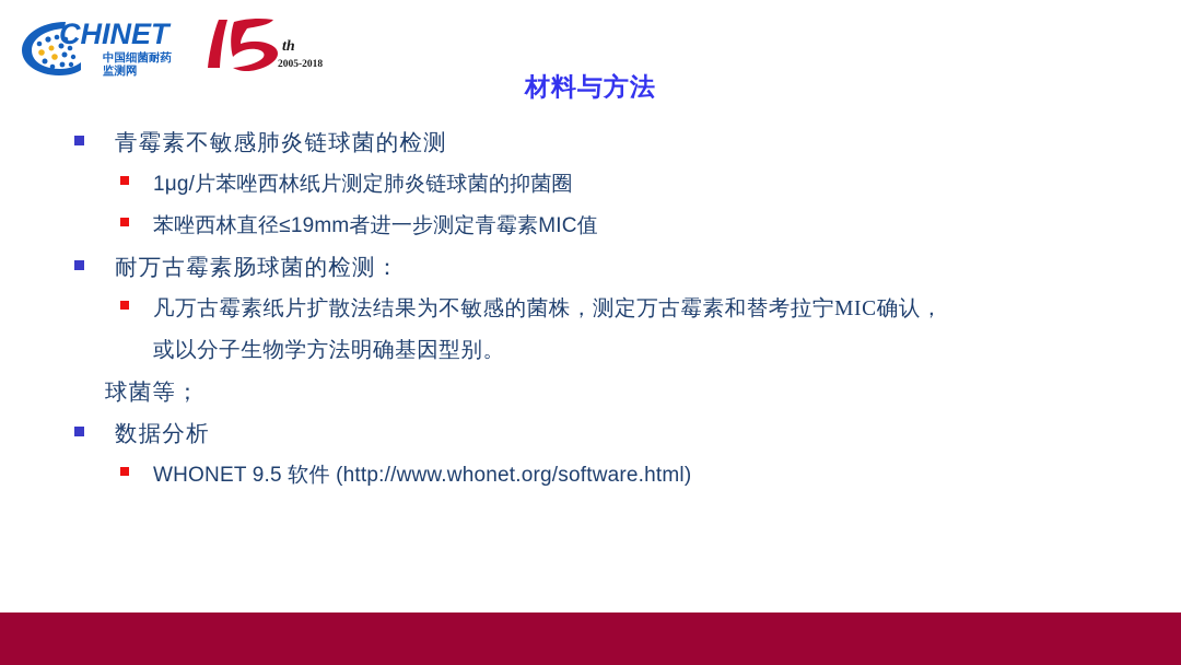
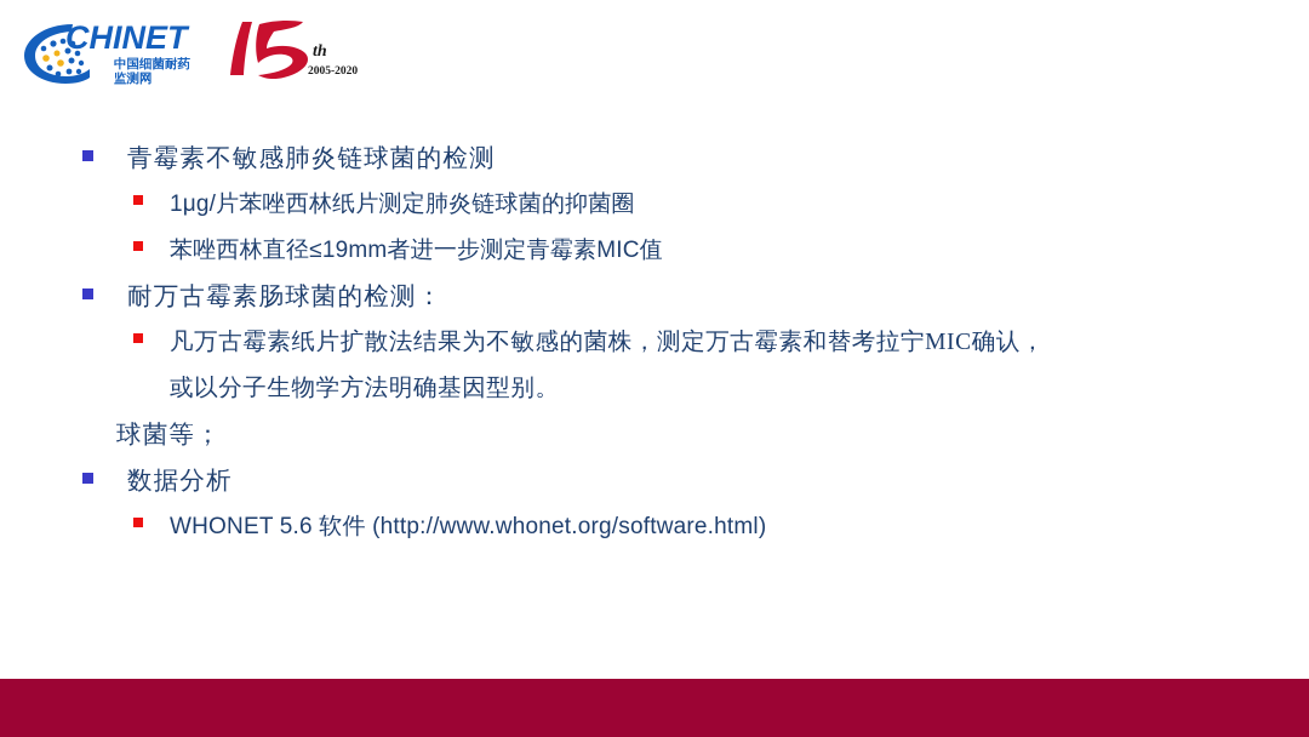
  CHINET
  中国细菌耐药
  监测网
  th
- 2005-2018
+ 2005-2020
- 材料与方法
  青霉素不敏感肺炎链球菌的检测
  1μg/片苯唑西林纸片测定肺炎链球菌的抑菌圈
  苯唑西林直径≤19mm者进一步测定青霉素MIC值
  耐万古霉素肠球菌的检测：
  凡万古霉素纸片扩散法结果为不敏感的菌株，测定万古霉素和替考拉宁MIC确认，
  或以分子生物学方法明确基因型别。
  球菌等；
  数据分析
- WHONET 9.5 软件 (http://www.whonet.org/software.html)
+ WHONET 5.6 软件 (http://www.whonet.org/software.html)
